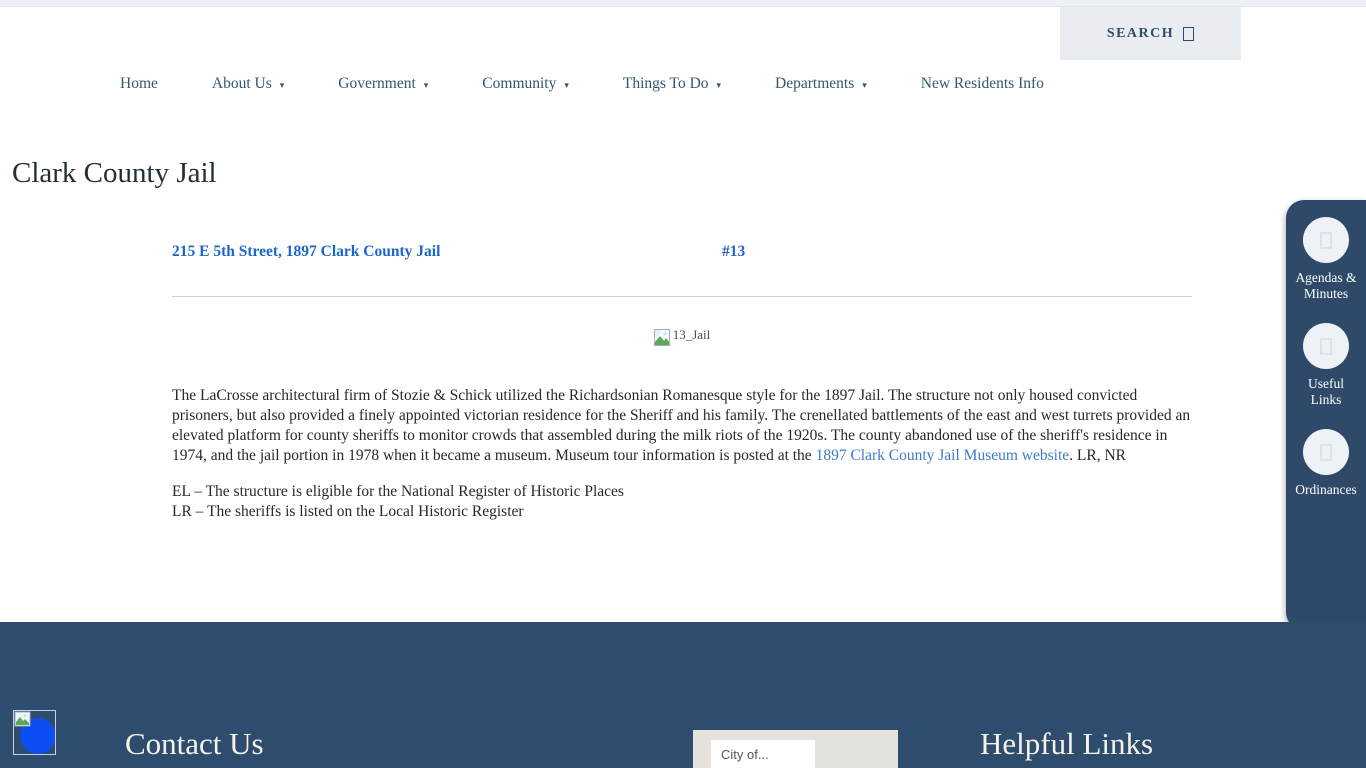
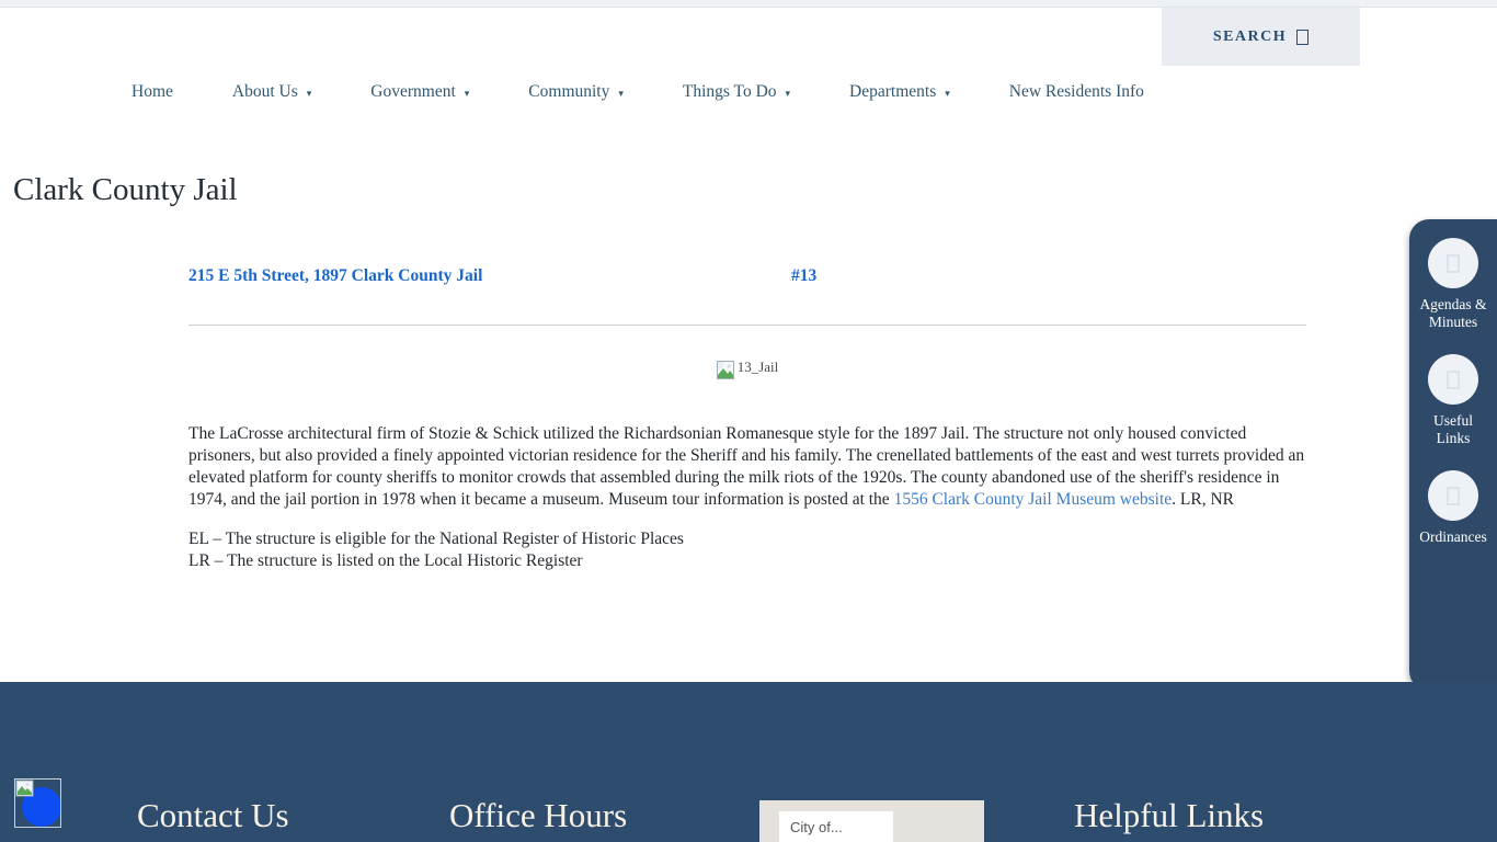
  SEARCH
  Home
  About Us
  ▾
  Government
  ▾
  Community
  ▾
  Things To Do
  ▾
  Departments
  ▾
  New Residents Info
  Clark County Jail
  215 E 5th Street, 1897 Clark County Jail
  #13
  13_Jail
- The LaCrosse architectural firm of Stozie & Schick utilized the Richardsonian Romanesque style for the 1897 Jail. The structure not only housed convicted prisoners, but also provided a finely appointed victorian residence for the Sheriff and his family. The crenellated battlements of the east and west turrets provided an elevated platform for county sheriffs to monitor crowds that assembled during the milk riots of the 1920s. The county abandoned use of the sheriff's residence in 1974, and the jail portion in 1978 when it became a museum. Museum tour information is posted at the 1897 Clark County Jail Museum website. LR, NR
+ The LaCrosse architectural firm of Stozie & Schick utilized the Richardsonian Romanesque style for the 1897 Jail. The structure not only housed convicted prisoners, but also provided a finely appointed victorian residence for the Sheriff and his family. The crenellated battlements of the east and west turrets provided an elevated platform for county sheriffs to monitor crowds that assembled during the milk riots of the 1920s. The county abandoned use of the sheriff's residence in 1974, and the jail portion in 1978 when it became a museum. Museum tour information is posted at the 1556 Clark County Jail Museum website. LR, NR
  EL – The structure is eligible for the National Register of Historic Places
- LR – The sheriffs is listed on the Local Historic Register
+ LR – The structure is listed on the Local Historic Register
  Agendas & Minutes
  Useful Links
  Ordinances
  Contact Us
+ Office Hours
  City of...
  Helpful Links
